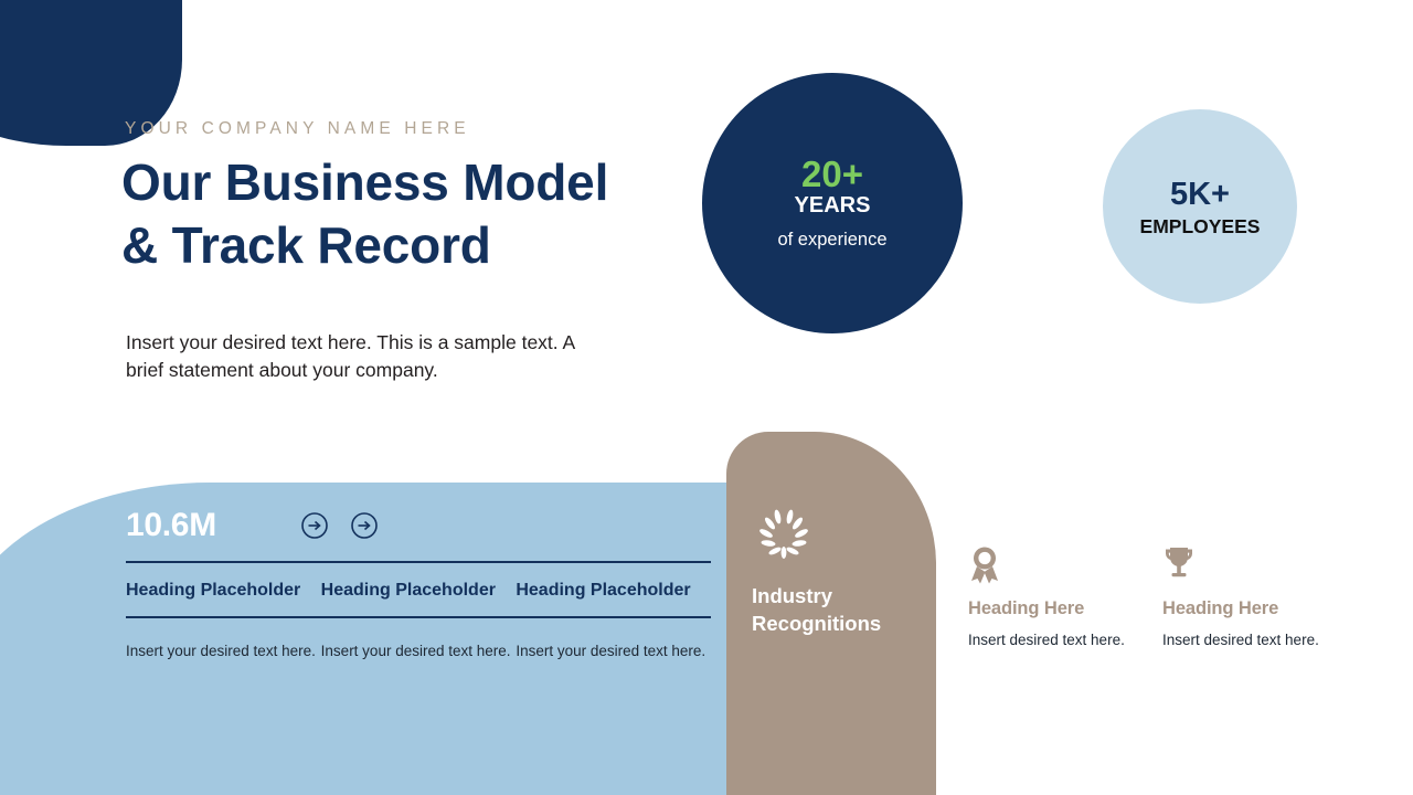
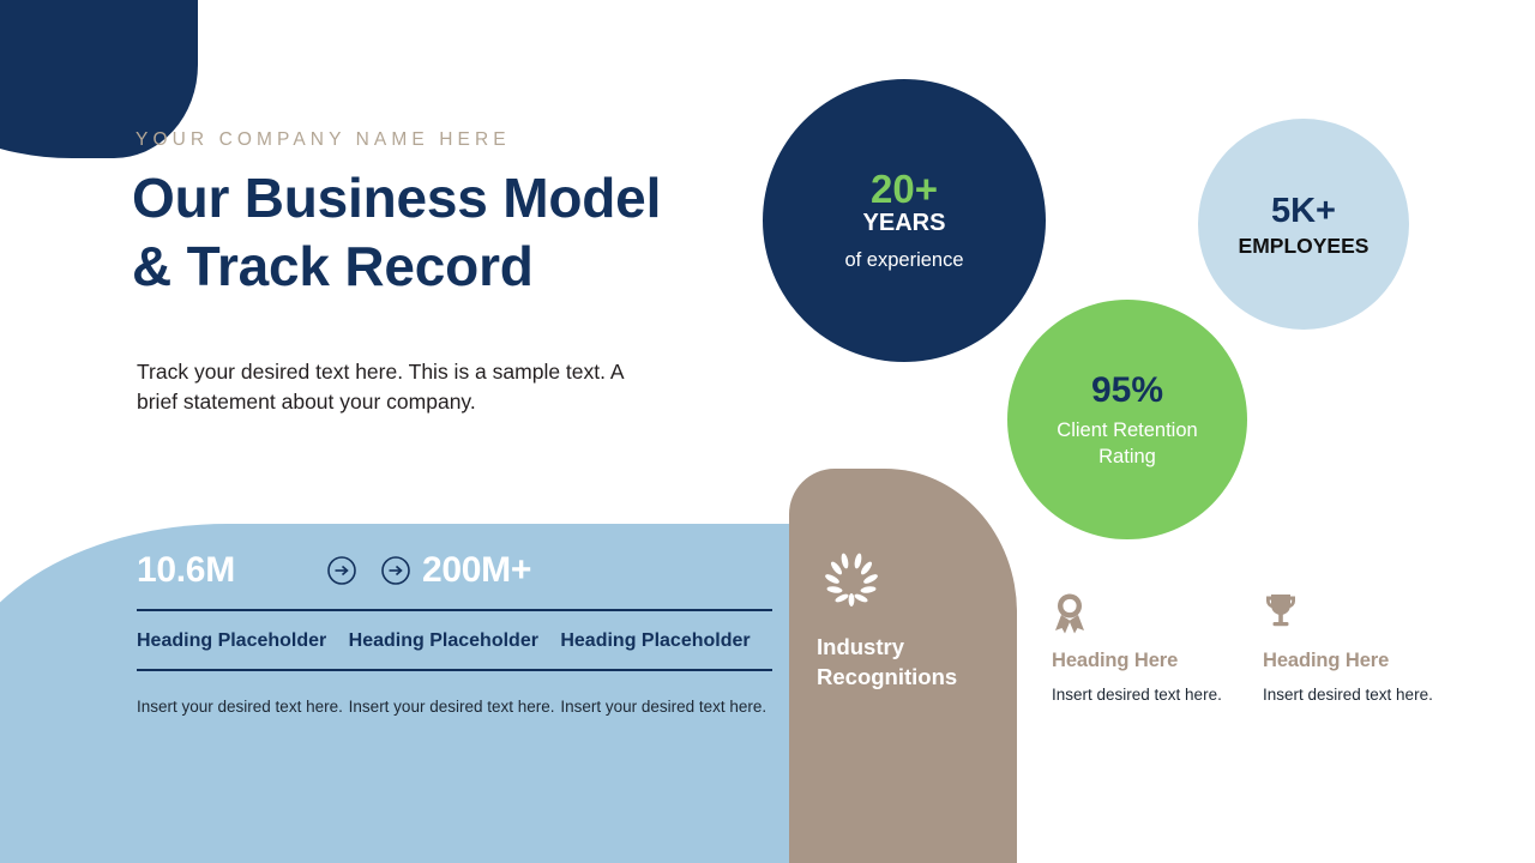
  YOUR COMPANY NAME HERE
  Our Business Model
  & Track Record
- Insert your desired text here. This is a sample text. A brief statement about your company.
+ Track your desired text here. This is a sample text. A brief statement about your company.
  10.6M
+ 200M+
  Heading Placeholder
  Heading Placeholder
  Heading Placeholder
  Insert your desired text here.
  Insert your desired text here.
  Insert your desired text here.
  Industry Recognitions
  20+
  YEARS
  of experience
  5K+
  EMPLOYEES
+ 95%
+ Client Retention Rating
  Heading Here
  Insert desired text here.
  Heading Here
  Insert desired text here.
